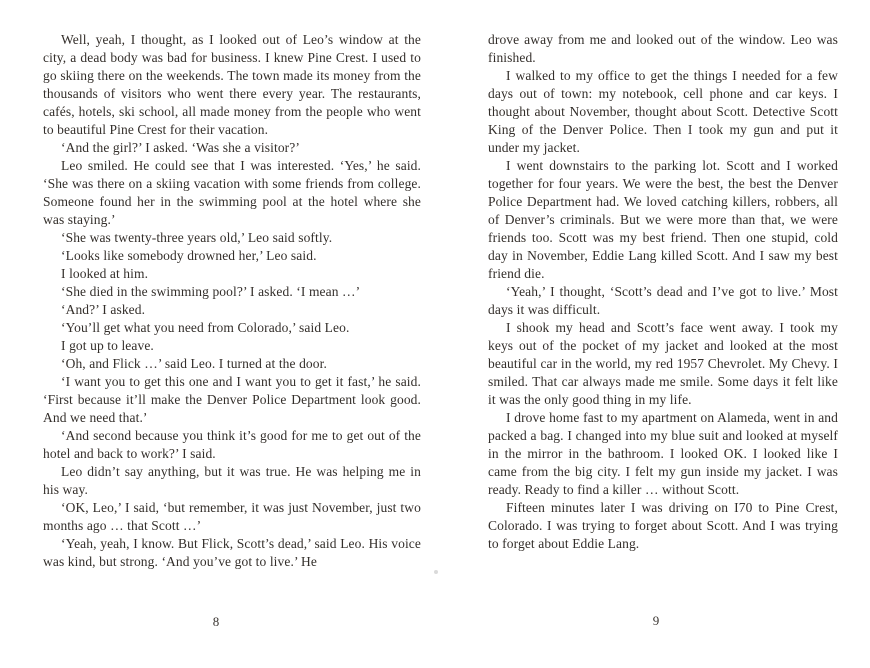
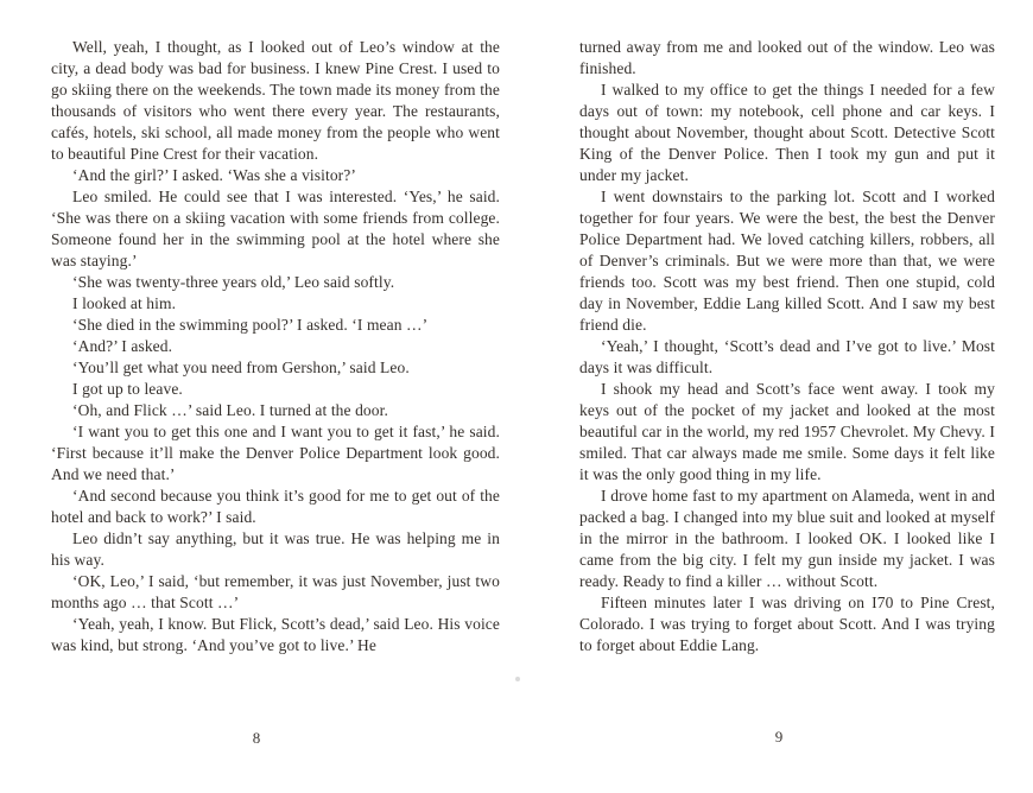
  Well, yeah, I thought, as I looked out of Leo’s window at the city, a dead body was bad for business. I knew Pine Crest. I used to go skiing there on the weekends. The town made its money from the thousands of visitors who went there every year. The restaurants, cafés, hotels, ski school, all made money from the people who went to beautiful Pine Crest for their vacation.
  ‘And the girl?’ I asked. ‘Was she a visitor?’
  Leo smiled. He could see that I was interested. ‘Yes,’ he said. ‘She was there on a skiing vacation with some friends from college. Someone found her in the swimming pool at the hotel where she was staying.’
  ‘She was twenty-three years old,’ Leo said softly.
- ‘Looks like somebody drowned her,’ Leo said.
  I looked at him.
  ‘She died in the swimming pool?’ I asked. ‘I mean …’
  ‘And?’ I asked.
- ‘You’ll get what you need from Colorado,’ said Leo.
+ ‘You’ll get what you need from Gershon,’ said Leo.
  I got up to leave.
  ‘Oh, and Flick …’ said Leo. I turned at the door.
  ‘I want you to get this one and I want you to get it fast,’ he said. ‘First because it’ll make the Denver Police Department look good. And we need that.’
  ‘And second because you think it’s good for me to get out of the hotel and back to work?’ I said.
  Leo didn’t say anything, but it was true. He was helping me in his way.
  ‘OK, Leo,’ I said, ‘but remember, it was just November, just two months ago … that Scott …’
  ‘Yeah, yeah, I know. But Flick, Scott’s dead,’ said Leo. His voice was kind, but strong. ‘And you’ve got to live.’ He
- drove away from me and looked out of the window. Leo was finished.
+ turned away from me and looked out of the window. Leo was finished.
  I walked to my office to get the things I needed for a few days out of town: my notebook, cell phone and car keys. I thought about November, thought about Scott. Detective Scott King of the Denver Police. Then I took my gun and put it under my jacket.
  I went downstairs to the parking lot. Scott and I worked together for four years. We were the best, the best the Denver Police Department had. We loved catching killers, robbers, all of Denver’s criminals. But we were more than that, we were friends too. Scott was my best friend. Then one stupid, cold day in November, Eddie Lang killed Scott. And I saw my best friend die.
  ‘Yeah,’ I thought, ‘Scott’s dead and I’ve got to live.’ Most days it was difficult.
  I shook my head and Scott’s face went away. I took my keys out of the pocket of my jacket and looked at the most beautiful car in the world, my red 1957 Chevrolet. My Chevy. I smiled. That car always made me smile. Some days it felt like it was the only good thing in my life.
  I drove home fast to my apartment on Alameda, went in and packed a bag. I changed into my blue suit and looked at myself in the mirror in the bathroom. I looked OK. I looked like I came from the big city. I felt my gun inside my jacket. I was ready. Ready to find a killer … without Scott.
  Fifteen minutes later I was driving on I70 to Pine Crest, Colorado. I was trying to forget about Scott. And I was trying to forget about Eddie Lang.
  8
  9
